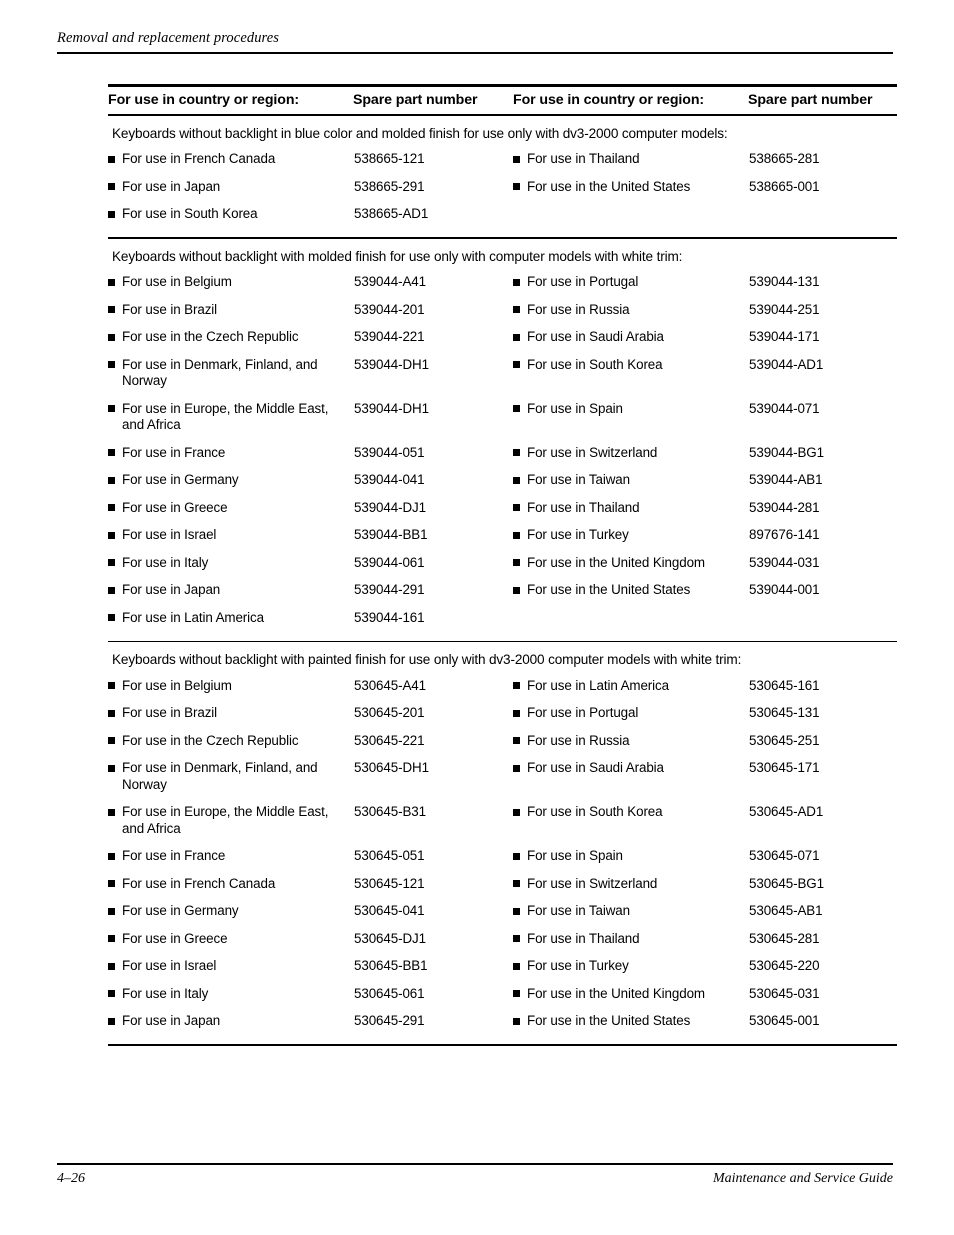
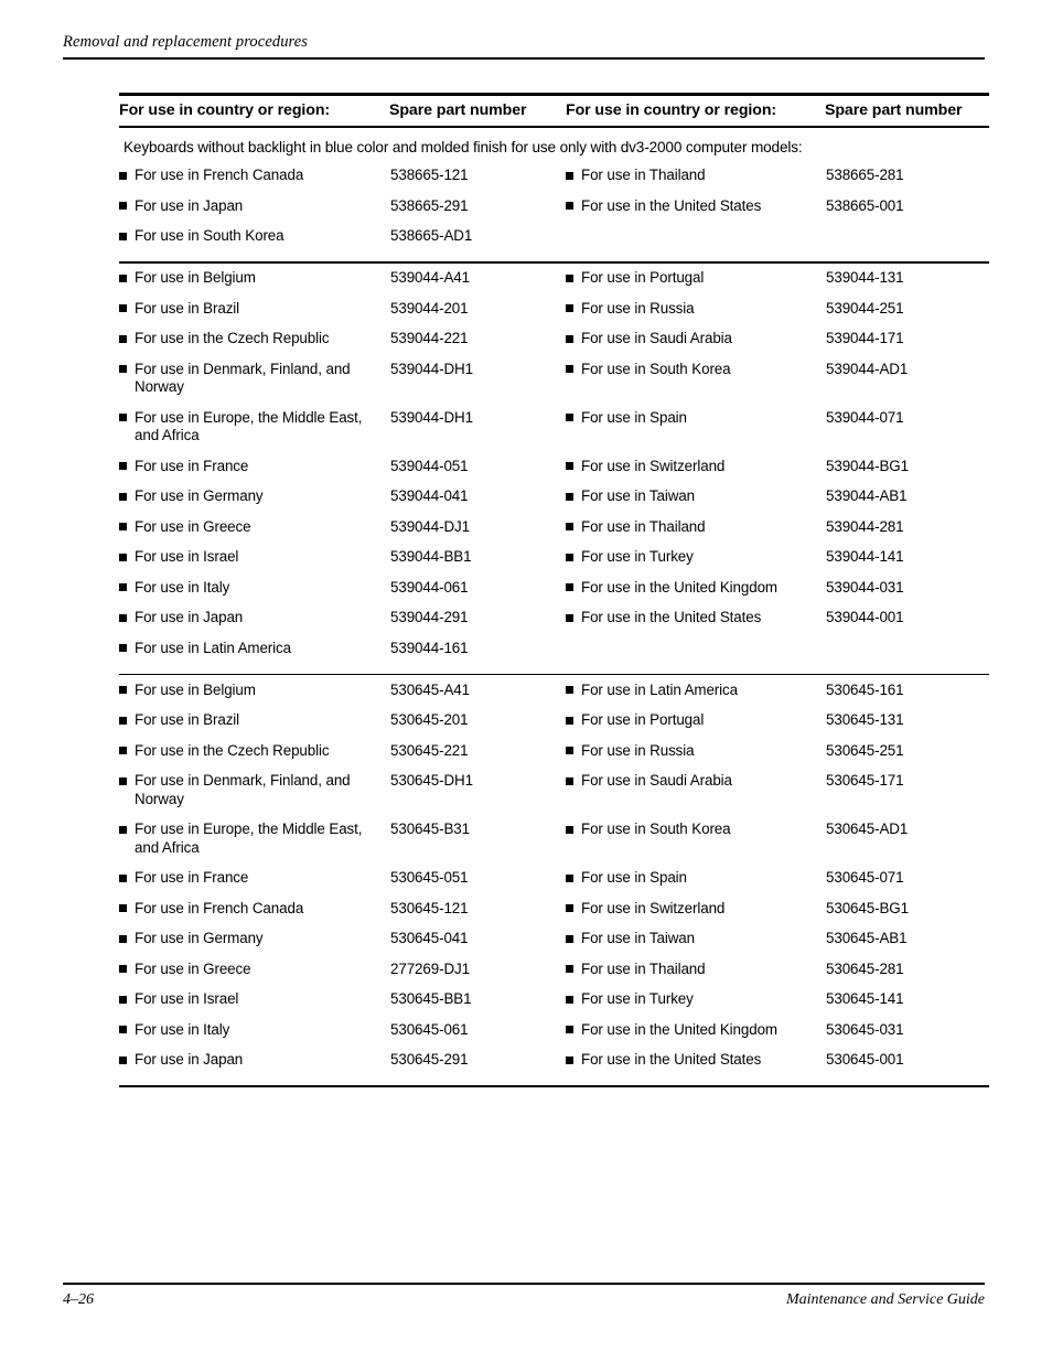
  Removal and replacement procedures
  For use in country or region:
  Spare part number
  For use in country or region:
  Spare part number
  Keyboards without backlight in blue color and molded finish for use only with dv3-2000 computer models:
  For use in French Canada
  538665-121
  For use in Thailand
  538665-281
  For use in Japan
  538665-291
  For use in the United States
  538665-001
  For use in South Korea
  538665-AD1
- Keyboards without backlight with molded finish for use only with computer models with white trim:
  For use in Belgium
  539044-A41
  For use in Portugal
  539044-131
  For use in Brazil
  539044-201
  For use in Russia
  539044-251
  For use in the Czech Republic
  539044-221
  For use in Saudi Arabia
  539044-171
  For use in Denmark, Finland, and Norway
  539044-DH1
  For use in South Korea
  539044-AD1
  For use in Europe, the Middle East, and Africa
  539044-DH1
  For use in Spain
  539044-071
  For use in France
  539044-051
  For use in Switzerland
  539044-BG1
  For use in Germany
  539044-041
  For use in Taiwan
  539044-AB1
  For use in Greece
  539044-DJ1
  For use in Thailand
  539044-281
  For use in Israel
  539044-BB1
  For use in Turkey
- 897676-141
+ 539044-141
  For use in Italy
  539044-061
  For use in the United Kingdom
  539044-031
  For use in Japan
  539044-291
  For use in the United States
  539044-001
  For use in Latin America
  539044-161
- Keyboards without backlight with painted finish for use only with dv3-2000 computer models with white trim:
  For use in Belgium
  530645-A41
  For use in Latin America
  530645-161
  For use in Brazil
  530645-201
  For use in Portugal
  530645-131
  For use in the Czech Republic
  530645-221
  For use in Russia
  530645-251
  For use in Denmark, Finland, and Norway
  530645-DH1
  For use in Saudi Arabia
  530645-171
  For use in Europe, the Middle East, and Africa
  530645-B31
  For use in South Korea
  530645-AD1
  For use in France
  530645-051
  For use in Spain
  530645-071
  For use in French Canada
  530645-121
  For use in Switzerland
  530645-BG1
  For use in Germany
  530645-041
  For use in Taiwan
  530645-AB1
  For use in Greece
- 530645-DJ1
+ 277269-DJ1
  For use in Thailand
  530645-281
  For use in Israel
  530645-BB1
  For use in Turkey
- 530645-220
+ 530645-141
  For use in Italy
  530645-061
  For use in the United Kingdom
  530645-031
  For use in Japan
  530645-291
  For use in the United States
  530645-001
  4–26
  Maintenance and Service Guide
